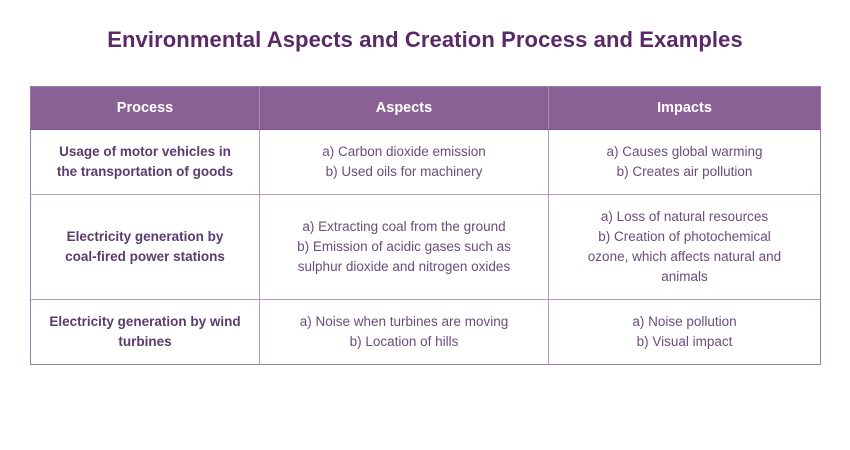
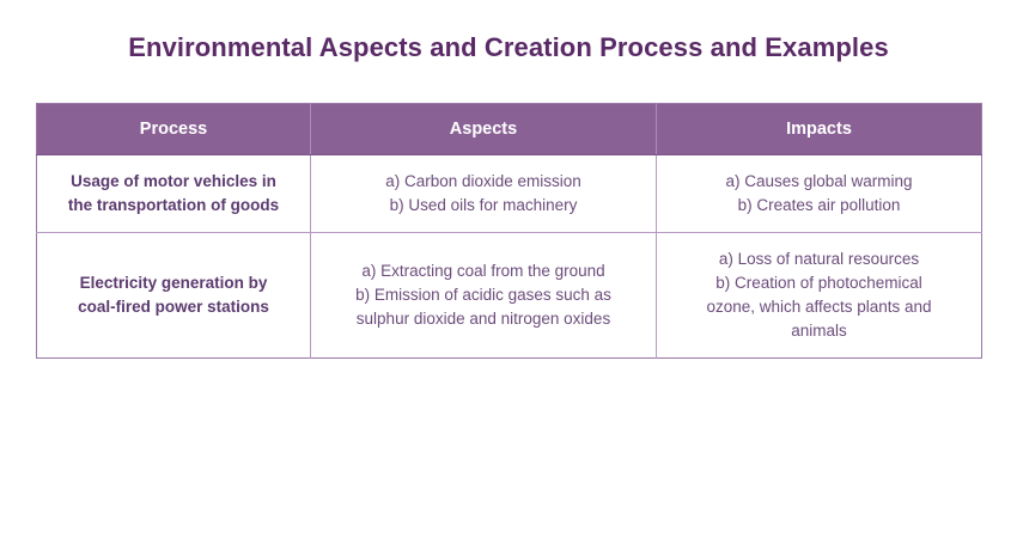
  Environmental Aspects and Creation Process and Examples
  Process	Aspects	Impacts
  Usage of motor vehicles in the transportation of goods	a) Carbon dioxide emission b) Used oils for machinery	a) Causes global warming b) Creates air pollution
- Electricity generation by coal-fired power stations	a) Extracting coal from the ground b) Emission of acidic gases such as sulphur dioxide and nitrogen oxides	a) Loss of natural resources b) Creation of photochemical ozone, which affects natural and animals
+ Electricity generation by coal-fired power stations	a) Extracting coal from the ground b) Emission of acidic gases such as sulphur dioxide and nitrogen oxides	a) Loss of natural resources b) Creation of photochemical ozone, which affects plants and animals
- Electricity generation by wind turbines	a) Noise when turbines are moving b) Location of hills	a) Noise pollution b) Visual impact
